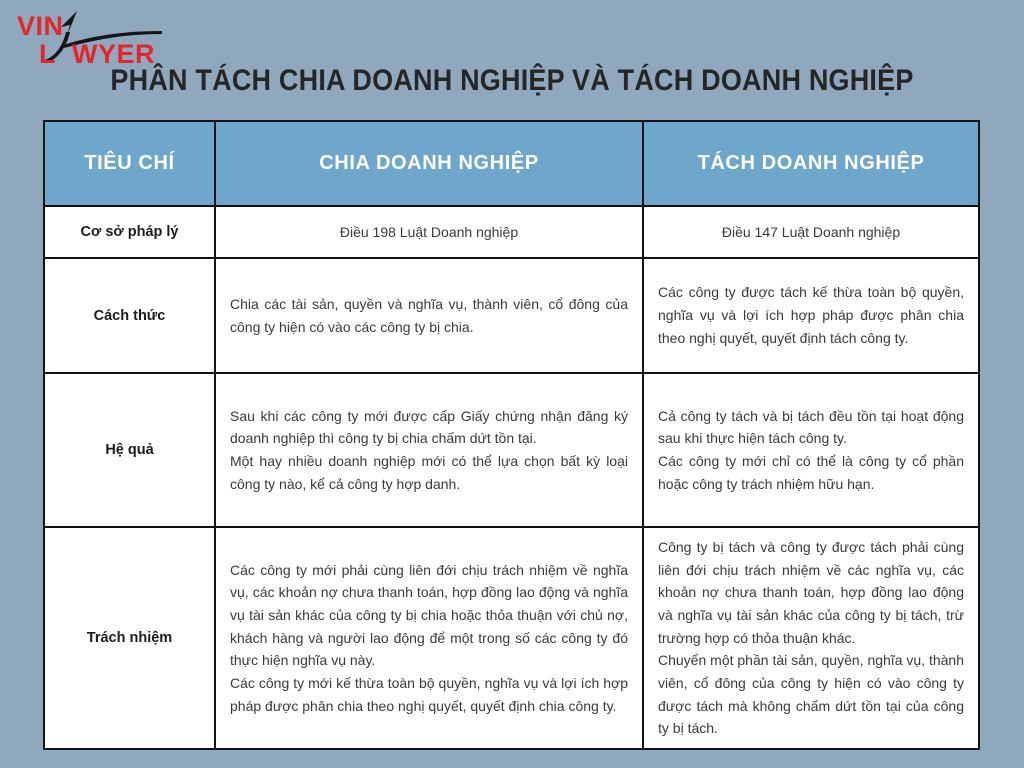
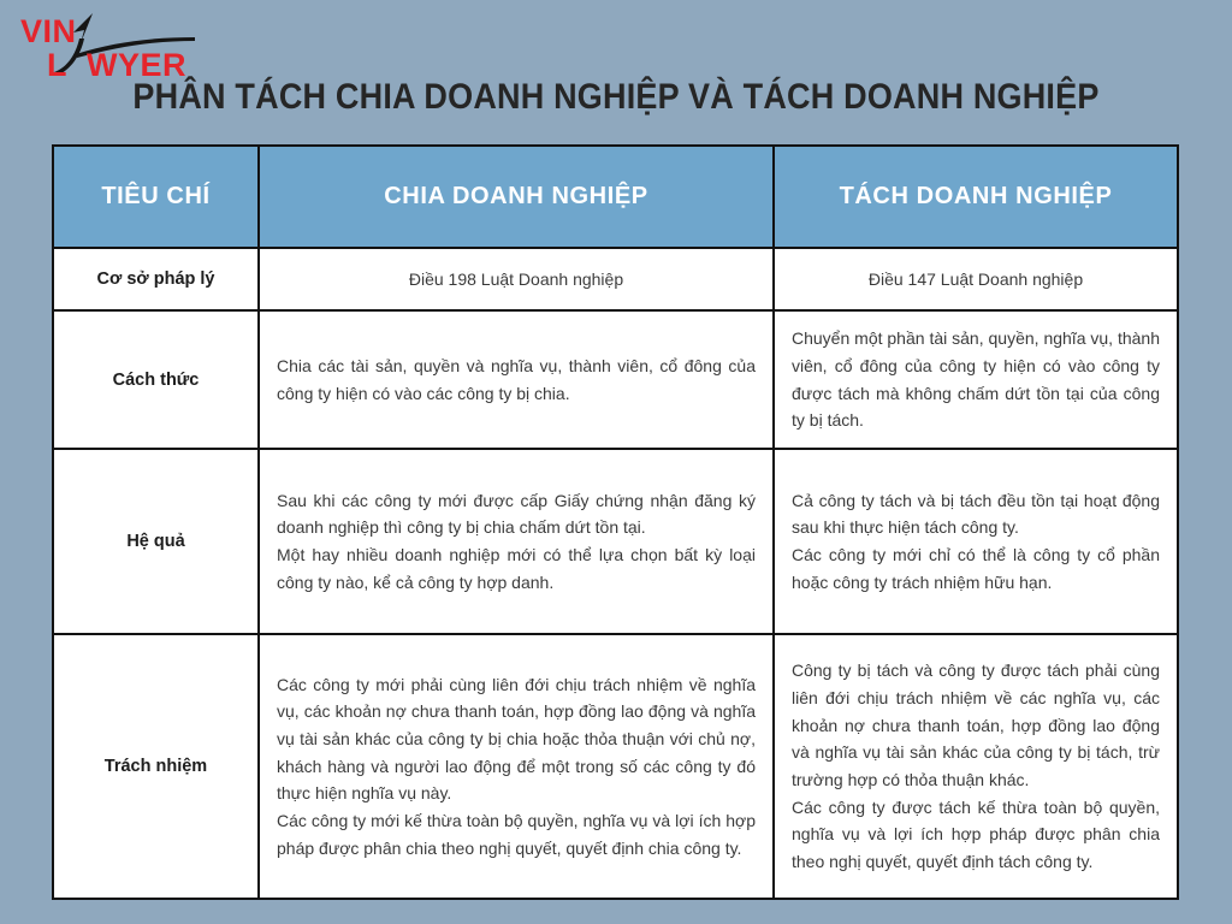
  VIN
  L
  WYER
  PHÂN TÁCH CHIA DOANH NGHIỆP VÀ TÁCH DOANH NGHIỆP
  TIÊU CHÍ	CHIA DOANH NGHIỆP	TÁCH DOANH NGHIỆP
  Cơ sở pháp lý	Điều 198 Luật Doanh nghiệp	Điều 147 Luật Doanh nghiệp
- Cách thức	Chia các tài sản, quyền và nghĩa vụ, thành viên, cổ đông của công ty hiện có vào các công ty bị chia.	Các công ty được tách kế thừa toàn bộ quyền, nghĩa vụ và lợi ích hợp pháp được phân chia theo nghị quyết, quyết định tách công ty.
+ Cách thức	Chia các tài sản, quyền và nghĩa vụ, thành viên, cổ đông của công ty hiện có vào các công ty bị chia.	Chuyển một phần tài sản, quyền, nghĩa vụ, thành viên, cổ đông của công ty hiện có vào công ty được tách mà không chấm dứt tồn tại của công ty bị tách.
  Hệ quả	Sau khi các công ty mới được cấp Giấy chứng nhận đăng ký doanh nghiệp thì công ty bị chia chấm dứt tồn tại.Một hay nhiều doanh nghiệp mới có thể lựa chọn bất kỳ loại công ty nào, kể cả công ty hợp danh.	Cả công ty tách và bị tách đều tồn tại hoạt động sau khi thực hiện tách công ty.Các công ty mới chỉ có thể là công ty cổ phần hoặc công ty trách nhiệm hữu hạn.
- Trách nhiệm	Các công ty mới phải cùng liên đới chịu trách nhiệm về nghĩa vụ, các khoản nợ chưa thanh toán, hợp đồng lao động và nghĩa vụ tài sản khác của công ty bị chia hoặc thỏa thuận với chủ nợ, khách hàng và người lao động để một trong số các công ty đó thực hiện nghĩa vụ này.Các công ty mới kế thừa toàn bộ quyền, nghĩa vụ và lợi ích hợp pháp được phân chia theo nghị quyết, quyết định chia công ty.	Công ty bị tách và công ty được tách phải cùng liên đới chịu trách nhiệm về các nghĩa vụ, các khoản nợ chưa thanh toán, hợp đồng lao động và nghĩa vụ tài sản khác của công ty bị tách, trừ trường hợp có thỏa thuận khác.Chuyển một phần tài sản, quyền, nghĩa vụ, thành viên, cổ đông của công ty hiện có vào công ty được tách mà không chấm dứt tồn tại của công ty bị tách.
+ Trách nhiệm	Các công ty mới phải cùng liên đới chịu trách nhiệm về nghĩa vụ, các khoản nợ chưa thanh toán, hợp đồng lao động và nghĩa vụ tài sản khác của công ty bị chia hoặc thỏa thuận với chủ nợ, khách hàng và người lao động để một trong số các công ty đó thực hiện nghĩa vụ này.Các công ty mới kế thừa toàn bộ quyền, nghĩa vụ và lợi ích hợp pháp được phân chia theo nghị quyết, quyết định chia công ty.	Công ty bị tách và công ty được tách phải cùng liên đới chịu trách nhiệm về các nghĩa vụ, các khoản nợ chưa thanh toán, hợp đồng lao động và nghĩa vụ tài sản khác của công ty bị tách, trừ trường hợp có thỏa thuận khác.Các công ty được tách kế thừa toàn bộ quyền, nghĩa vụ và lợi ích hợp pháp được phân chia theo nghị quyết, quyết định tách công ty.
